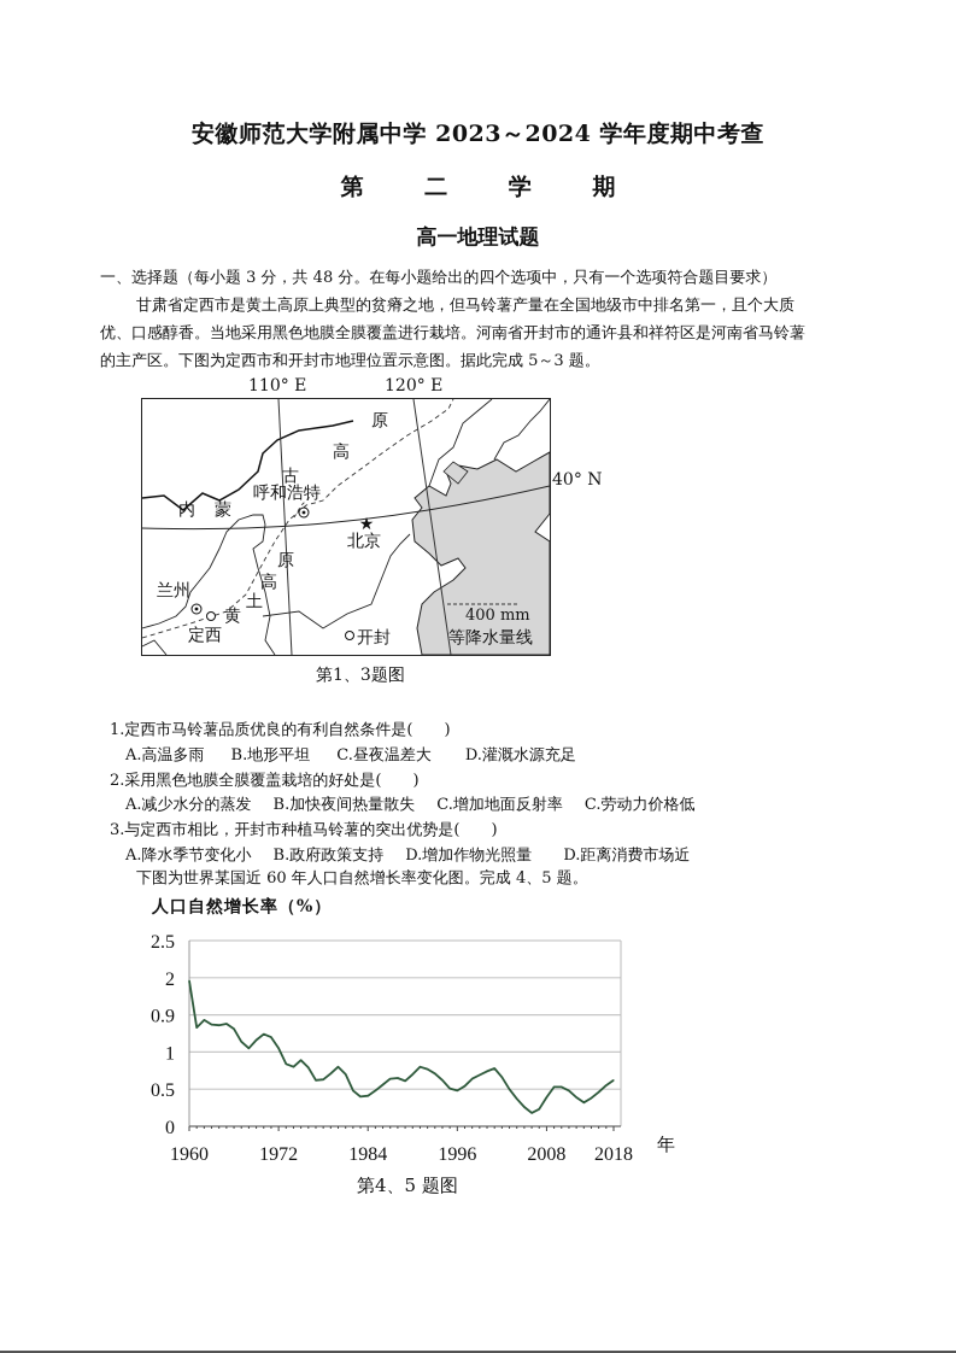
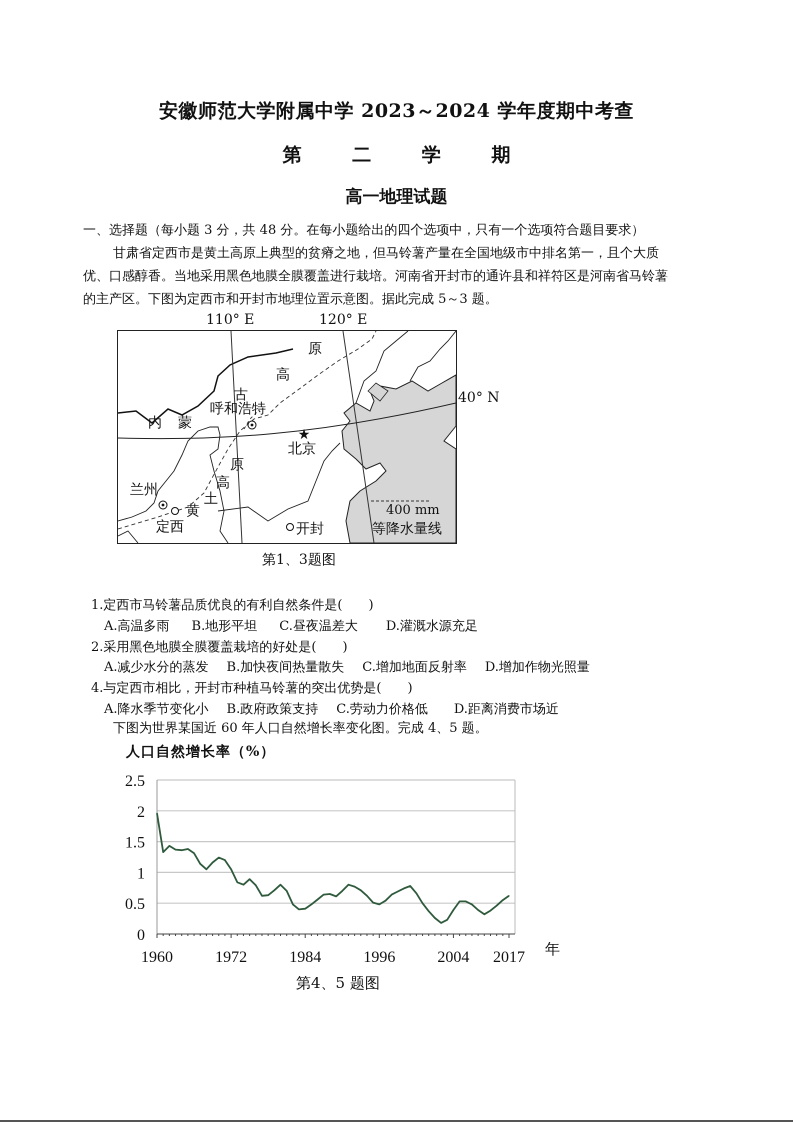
  安徽师范大学附属中学 2023～2024 学年度期中考查
  第 二 学 期
  高一地理试题
  一、选择题（每小题 3 分，共 48 分。在每小题给出的四个选项中，只有一个选项符合题目要求）
  甘肃省定西市是黄土高原上典型的贫瘠之地，但马铃薯产量在全国地级市中排名第一，且个大质
  优、口感醇香。当地采用黑色地膜全膜覆盖进行栽培。河南省开封市的通许县和祥符区是河南省马铃薯
  的主产区。下图为定西市和开封市地理位置示意图。据此完成 5～3 题。
  110° E
  120° E
  40° N
  ★
  原
  高
  古
  内
  蒙
  原
  高
  土
  黄
  呼和浩特
  北京
  兰州
  定西
  开封
  400 mm
  等降水量线
  第1、3题图
  1.定西市马铃薯品质优良的有利自然条件是( )
  A.高温多雨 B.地形平坦 C.昼夜温差大 D.灌溉水源充足
  2.采用黑色地膜全膜覆盖栽培的好处是( )
- A.减少水分的蒸发 B.加快夜间热量散失 C.增加地面反射率 C.劳动力价格低
+ A.减少水分的蒸发 B.加快夜间热量散失 C.增加地面反射率 D.增加作物光照量
- 3.与定西市相比，开封市种植马铃薯的突出优势是( )
+ 4.与定西市相比，开封市种植马铃薯的突出优势是( )
- A.降水季节变化小 B.政府政策支持 D.增加作物光照量 D.距离消费市场近
+ A.降水季节变化小 B.政府政策支持 C.劳动力价格低 D.距离消费市场近
  下图为世界某国近 60 年人口自然增长率变化图。完成 4、5 题。
  人口自然增长率（%）
  0
  0.5
  1
- 0.9
+ 1.5
  2
  2.5
  1960
  1972
  1984
  1996
- 2008
+ 2004
- 2018
+ 2017
  年
  第4、5 题图
